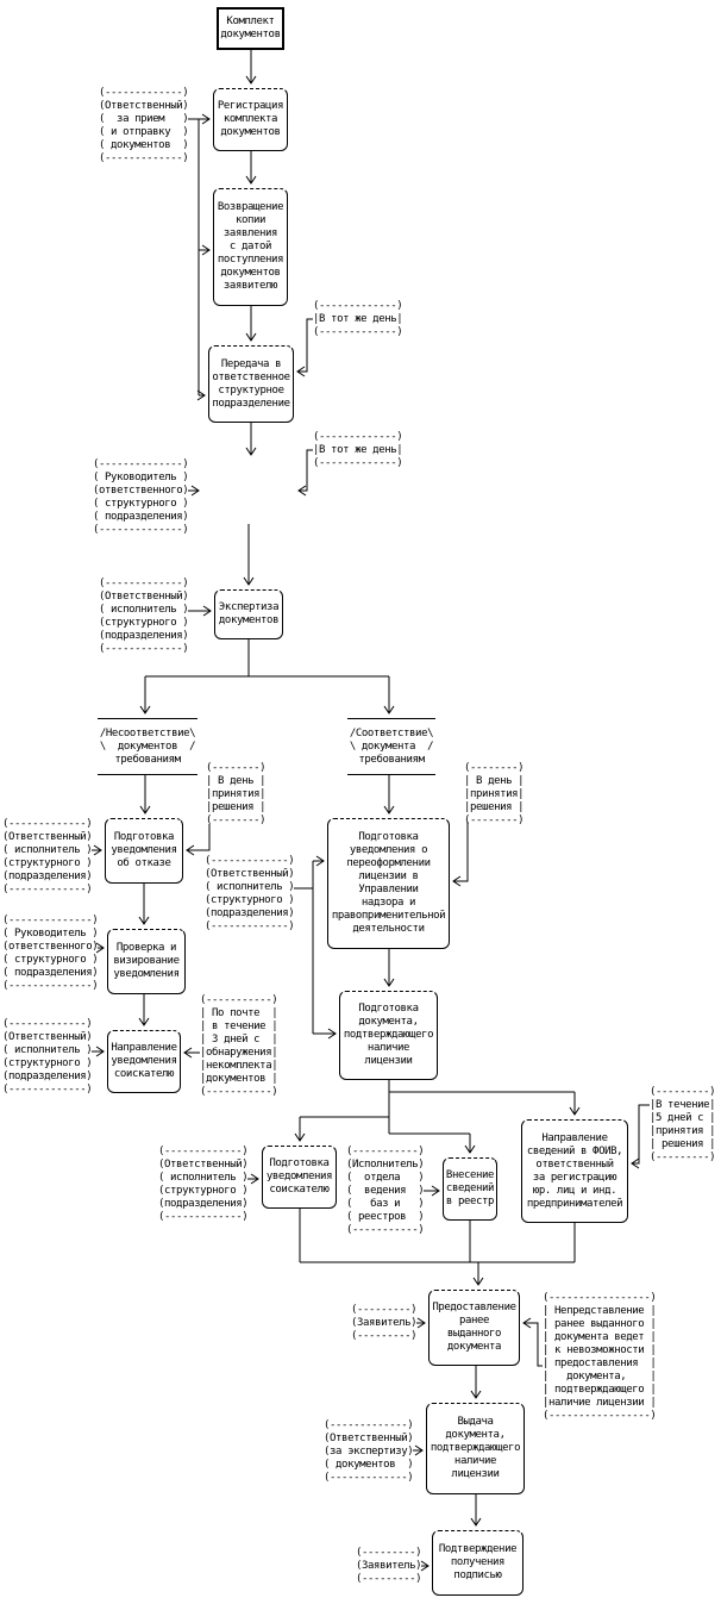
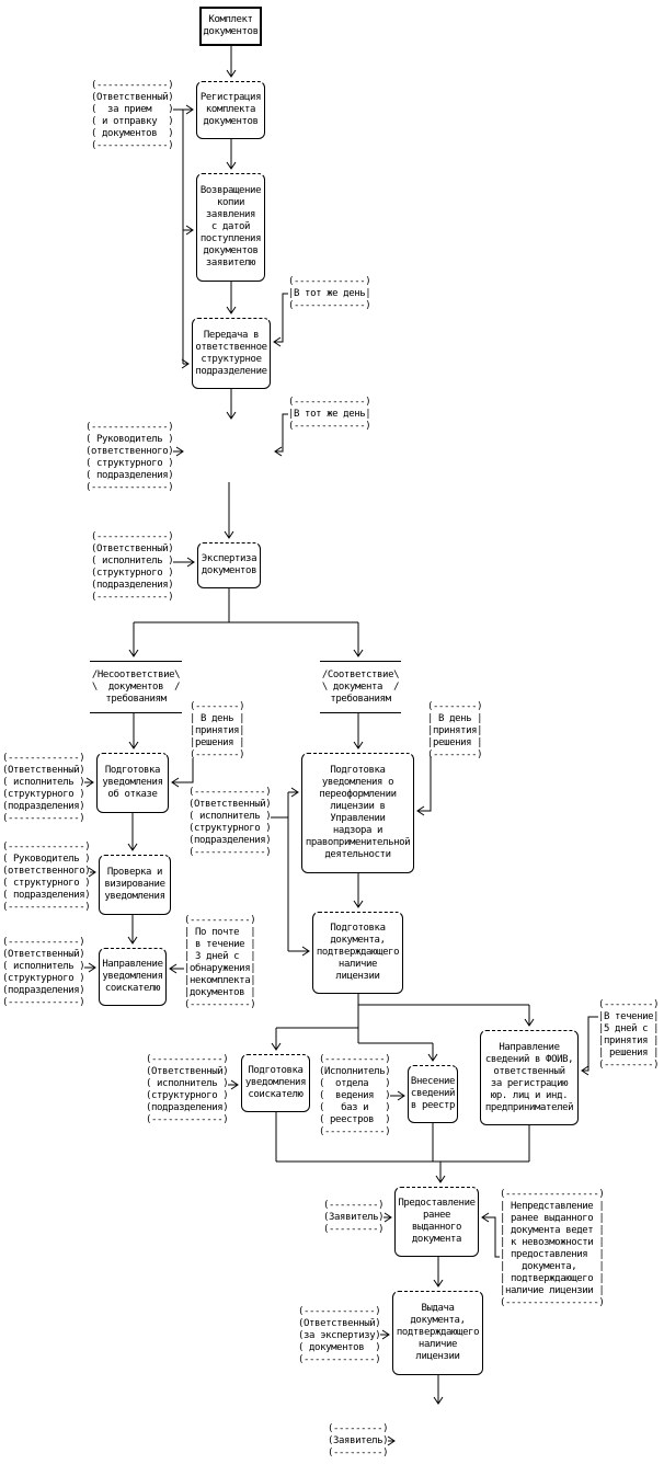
  Комплект
  документов
  Регистрация
  комплекта
  документов
  Возвращение
  копии
  заявления
  с датой
  поступления
  документов
  заявителю
  Передача в
  ответственное
  структурное
  подразделение
  Экспертиза
  документов
  /Несоответствие\
  \ документов /
  требованиям
  /Соответствие\
  \ документа /
  требованиям
  Подготовка
  уведомления
  об отказе
  Проверка и
  визирование
  уведомления
  Направление
  уведомления
  соискателю
  Подготовка
  уведомления о
  переоформлении
  лицензии в
  Управлении
  надзора и
  правоприменительной
  деятельности
  Подготовка
  документа,
  подтверждающего
  наличие
  лицензии
  Подготовка
  уведомления
  соискателю
  Внесение
  сведений
  в реестр
  Направление
  сведений в ФОИВ,
  ответственный
  за регистрацию
  юр. лиц и инд.
  предпринимателей
  Предоставление
  ранее
  выданного
  документа
  Выдача
  документа,
  подтверждающего
  наличие
  лицензии
- Подтверждение
- получения
- подписью
  (-------------)
  (Ответственный)
  ( за прием )
  ( и отправку )
  ( документов )
  (-------------)
  (-------------)
  |В тот же день|
  (-------------)
  (-------------)
  |В тот же день|
  (-------------)
  (--------------)
  ( Руководитель )
  (ответственного)
  ( структурного )
  ( подразделения)
  (--------------)
  (-------------)
  (Ответственный)
  ( исполнитель )
  (структурного )
  (подразделения)
  (-------------)
  (--------)
  | В день |
  |принятия|
  |решения |
  (--------)
  (-------------)
  (Ответственный)
  ( исполнитель )
  (структурного )
  (подразделения)
  (-------------)
  (--------------)
  ( Руководитель )
  (ответственного)
  ( структурного )
  ( подразделения)
  (--------------)
  (-------------)
  (Ответственный)
  ( исполнитель )
  (структурного )
  (подразделения)
  (-------------)
  (-----------)
  | По почте |
  | в течение |
  | 3 дней с |
  |обнаружения|
  |некомплекта|
  |документов |
  (-----------)
  (-------------)
  (Ответственный)
  ( исполнитель )
  (структурного )
  (подразделения)
  (-------------)
  (--------)
  | В день |
  |принятия|
  |решения |
  (--------)
  (-------------)
  (Ответственный)
  ( исполнитель )
  (структурного )
  (подразделения)
  (-------------)
  (-----------)
  (Исполнитель)
  ( отдела )
  ( ведения )
  ( баз и )
  ( реестров )
  (-----------)
  (---------)
  |В течение|
  |5 дней с |
  |принятия |
  | решения |
  (---------)
  (---------)
  (Заявитель)
  (---------)
  (-----------------)
  | Непредставление |
  | ранее выданного |
  | документа ведет |
  | к невозможности |
  | предоставления |
  | документа, |
  | подтверждающего |
  |наличие лицензии |
  (-----------------)
  (-------------)
  (Ответственный)
  (за экспертизу)
  ( документов )
  (-------------)
  (---------)
  (Заявитель)
  (---------)
